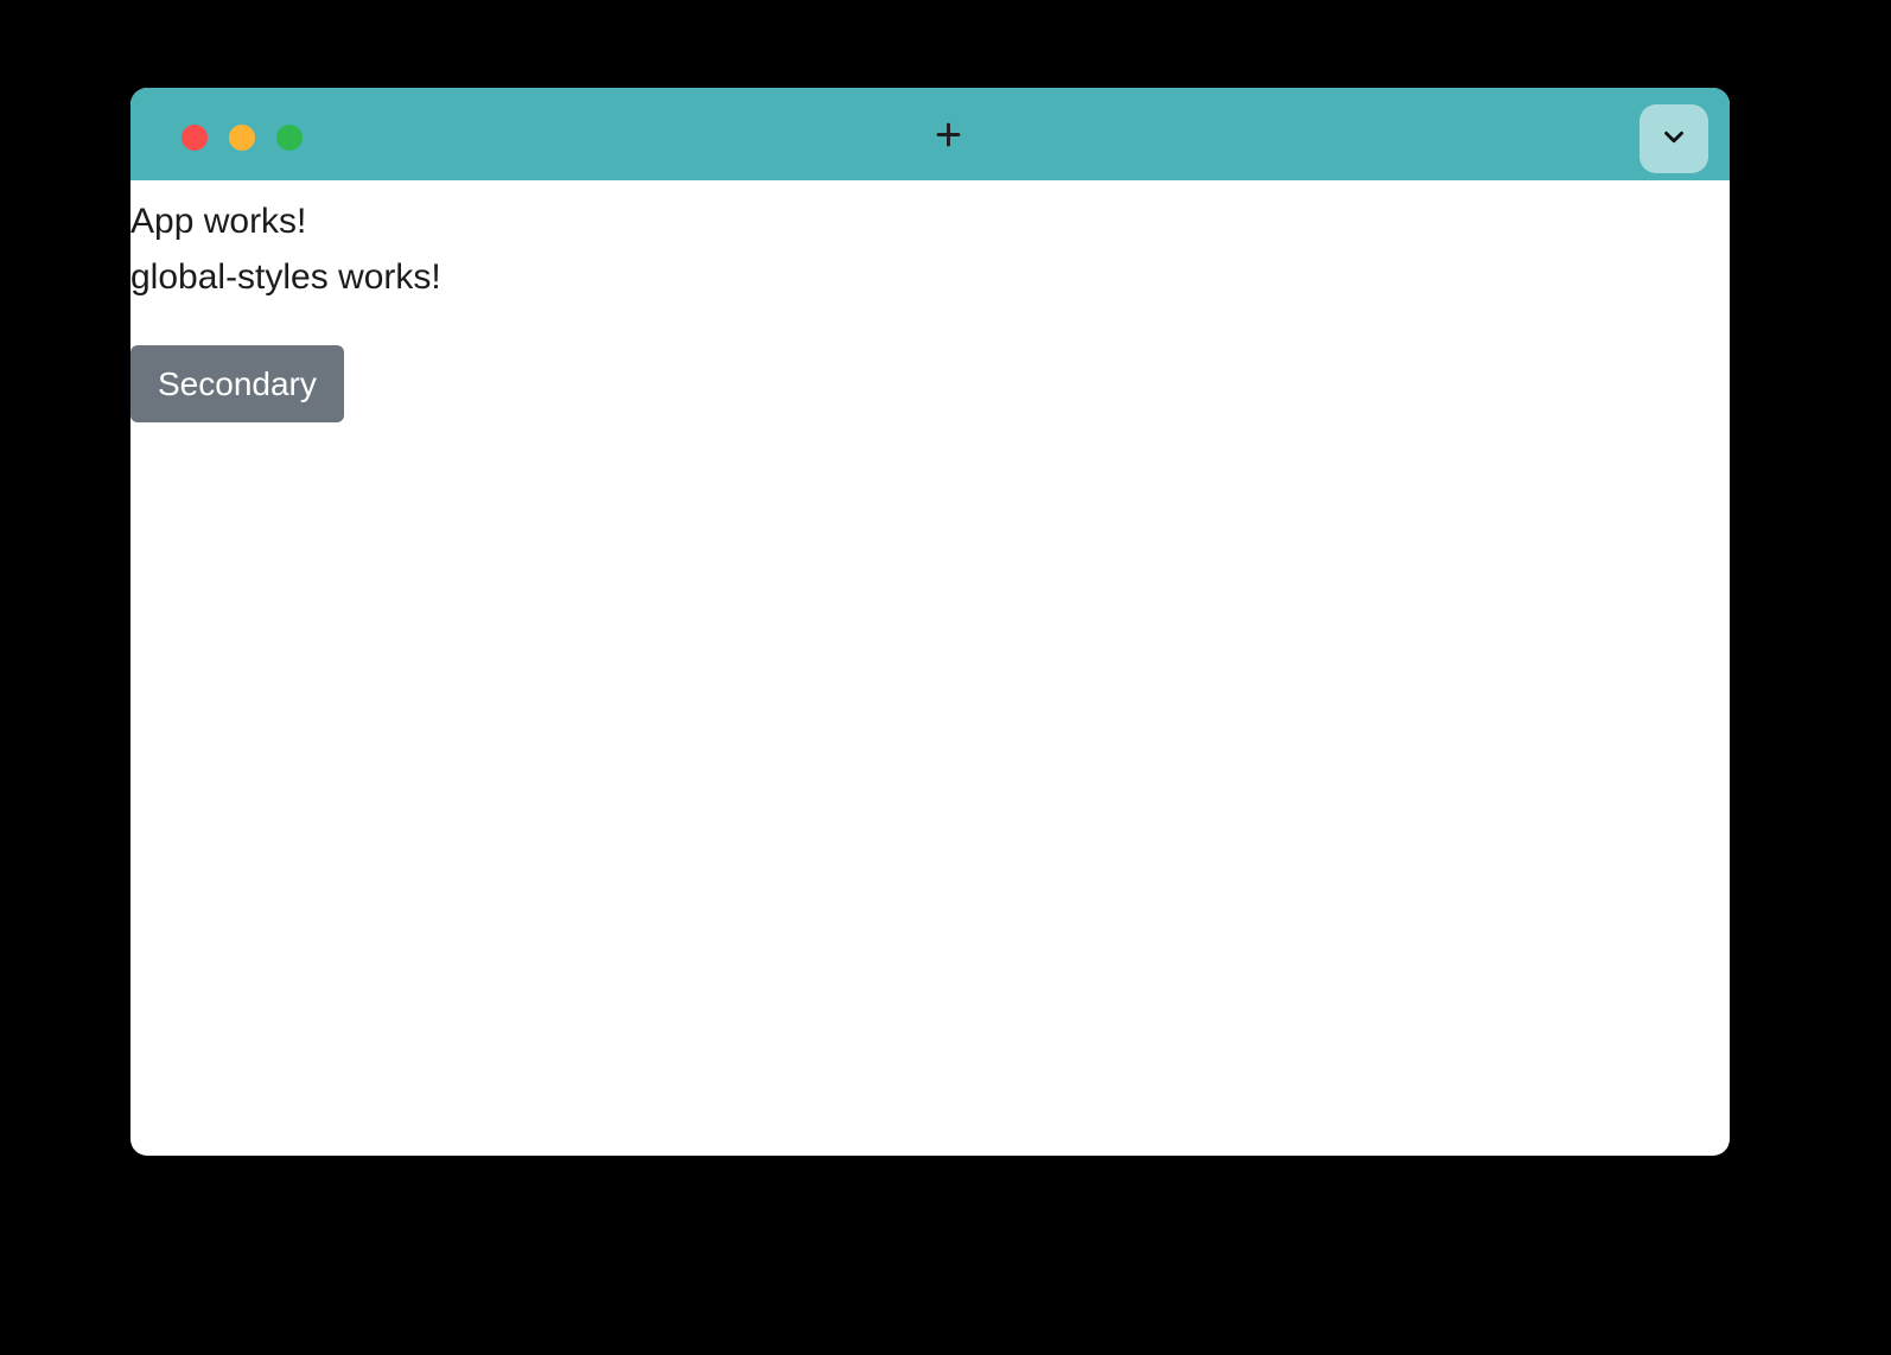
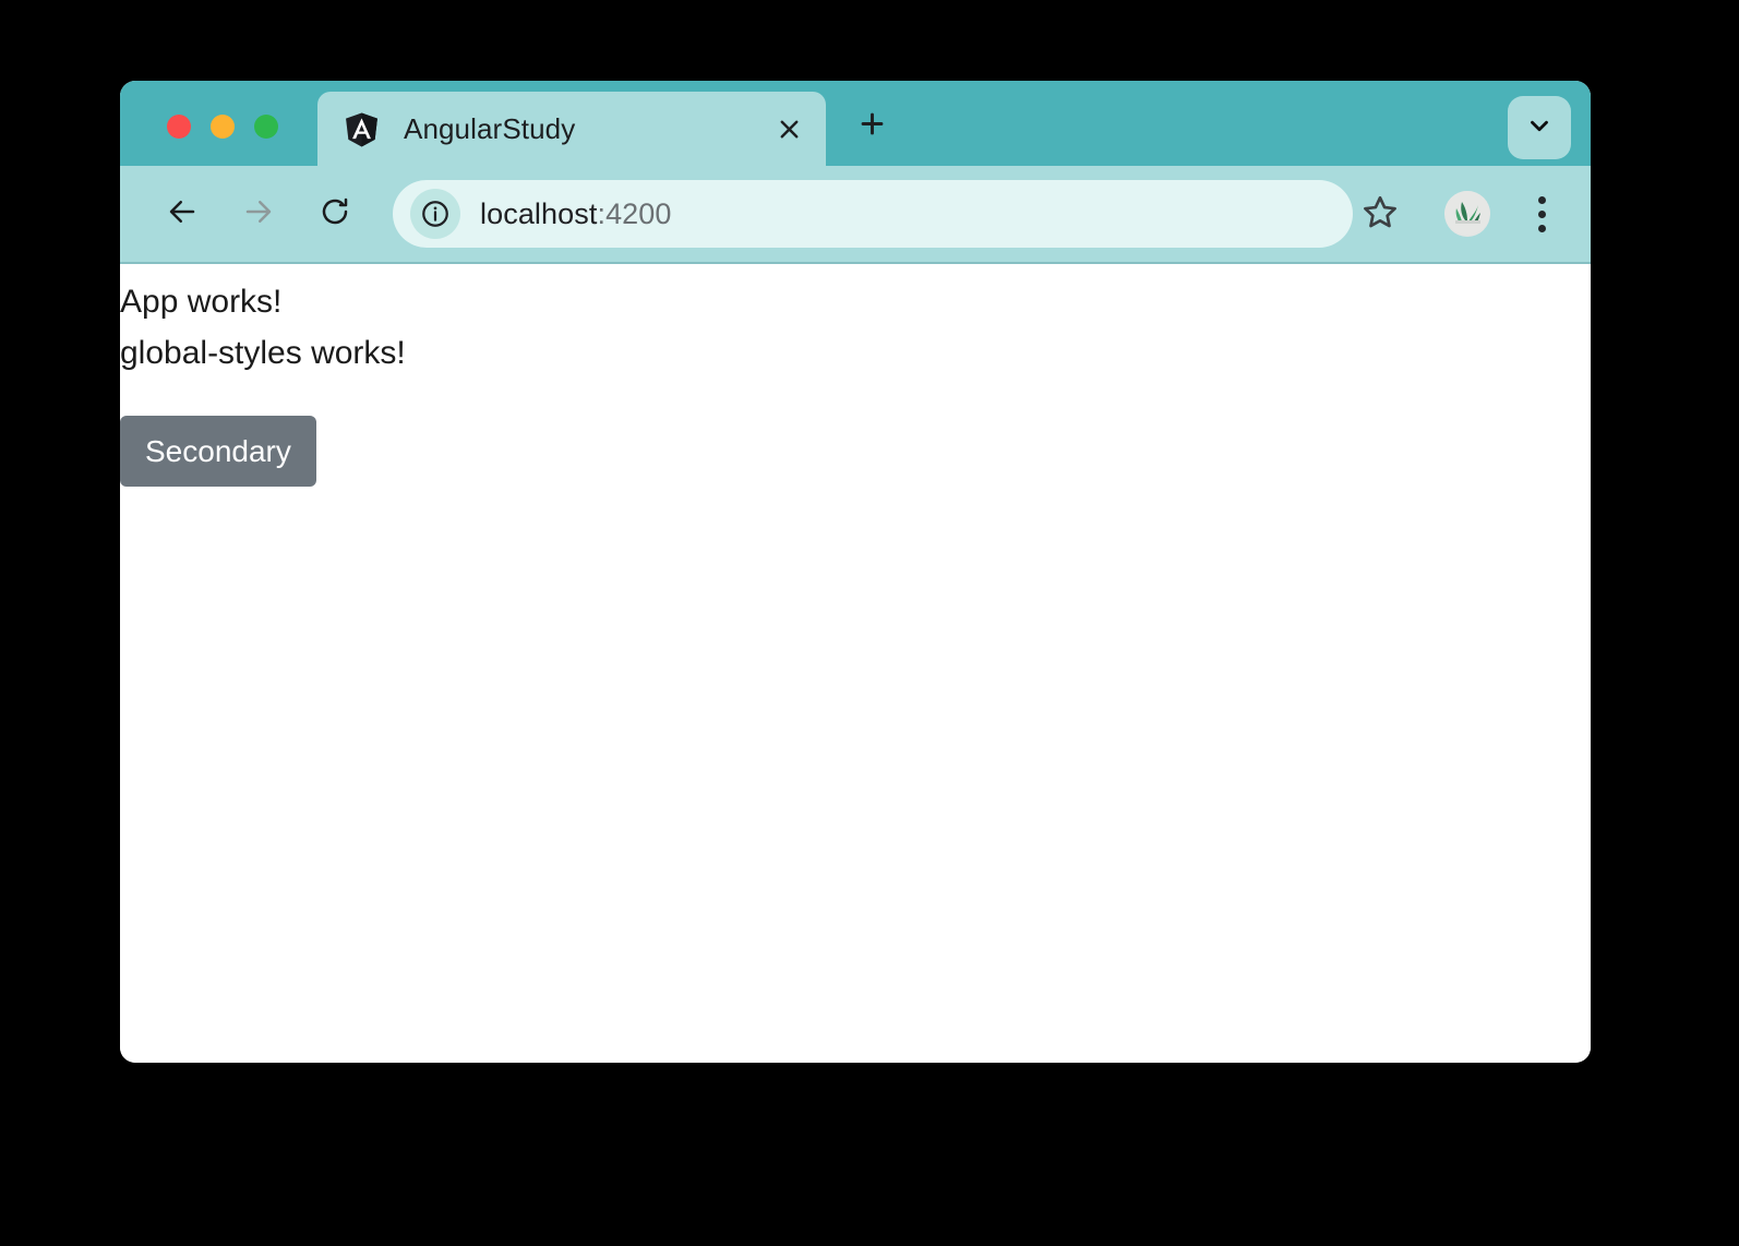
+ AngularStudy
+ localhost:4200
  App works!
  global-styles works!
  Secondary
